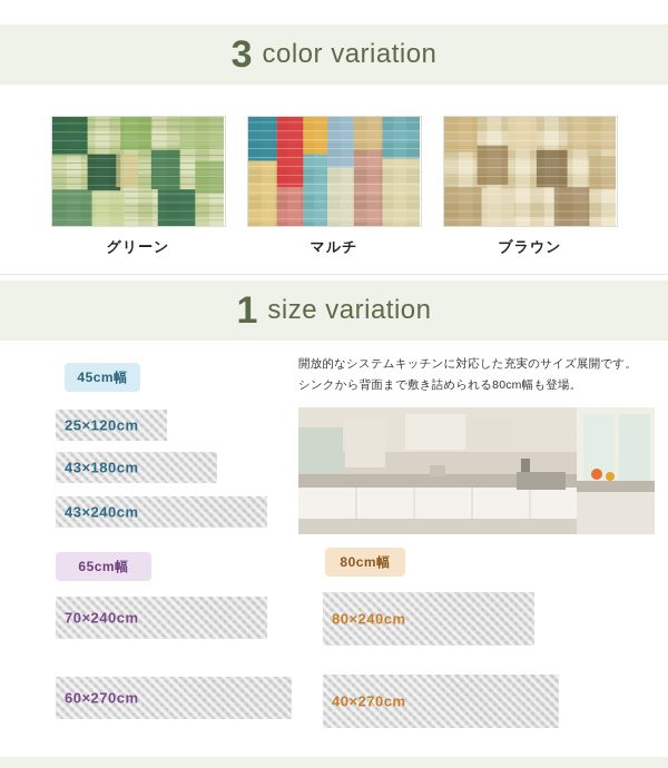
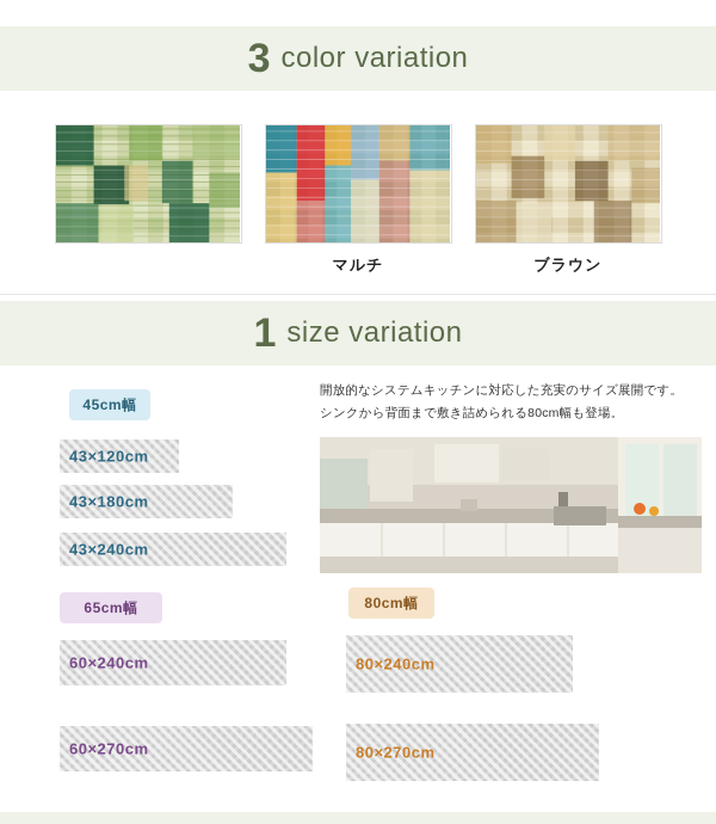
  3
  color variation
- グリーン
  マルチ
  ブラウン
  1
  size variation
  開放的なシステムキッチンに対応した充実のサイズ展開です。
  シンクから背面まで敷き詰められる80cm幅も登場。
  45cm幅
  65cm幅
  80cm幅
- 25×120cm
+ 43×120cm
  43×180cm
  43×240cm
- 70×240cm
+ 60×240cm
  60×270cm
  80×240cm
- 40×270cm
+ 80×270cm
